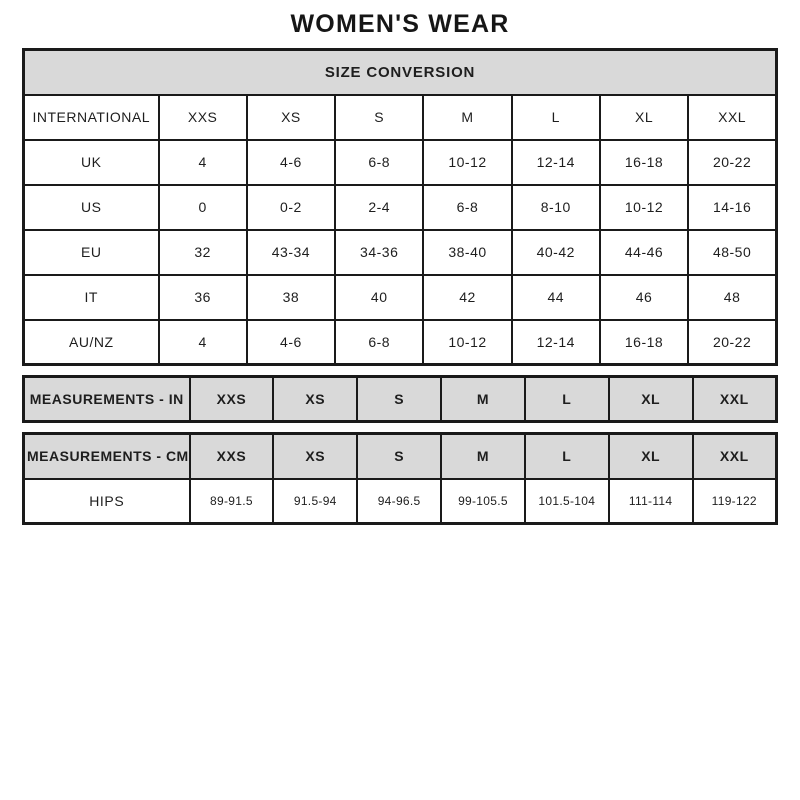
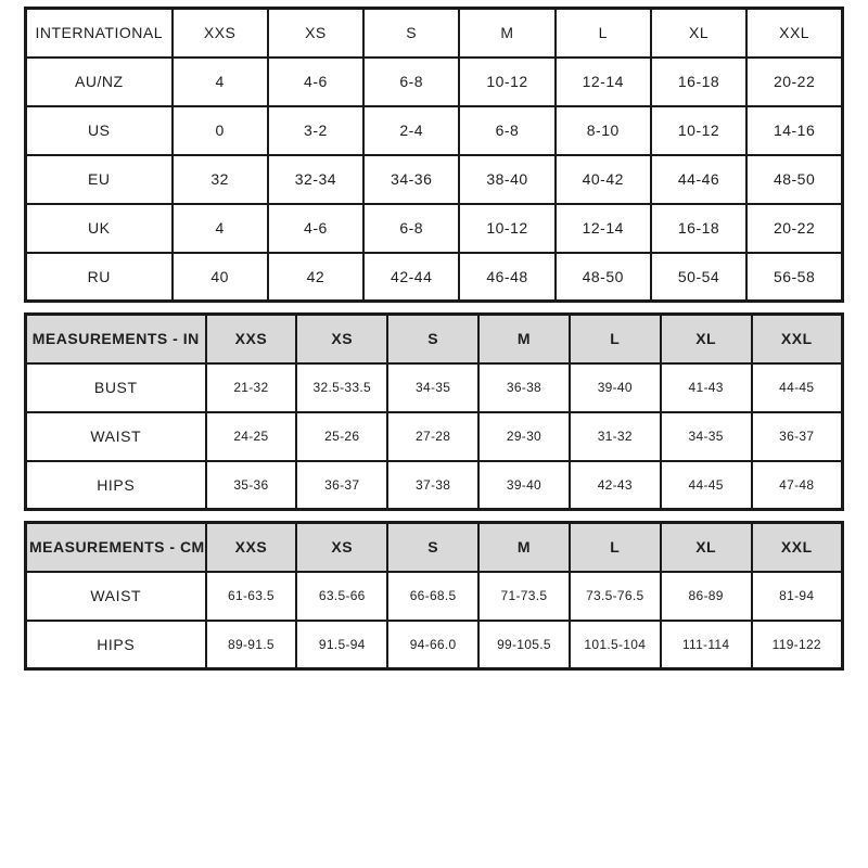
- WOMEN'S WEAR
- SIZE CONVERSION
  INTERNATIONAL	XXS	XS	S	M	L	XL	XXL
- UK	4	4-6	6-8	10-12	12-14	16-18	20-22
+ AU/NZ	4	4-6	6-8	10-12	12-14	16-18	20-22
- US	0	0-2	2-4	6-8	8-10	10-12	14-16
+ US	0	3-2	2-4	6-8	8-10	10-12	14-16
- EU	32	43-34	34-36	38-40	40-42	44-46	48-50
+ EU	32	32-34	34-36	38-40	40-42	44-46	48-50
- IT	36	38	40	42	44	46	48
- AU/NZ	4	4-6	6-8	10-12	12-14	16-18	20-22
+ UK	4	4-6	6-8	10-12	12-14	16-18	20-22
+ RU	40	42	42-44	46-48	48-50	50-54	56-58
  MEASUREMENTS - IN	XXS	XS	S	M	L	XL	XXL
+ BUST	21-32	32.5-33.5	34-35	36-38	39-40	41-43	44-45
+ WAIST	24-25	25-26	27-28	29-30	31-32	34-35	36-37
+ HIPS	35-36	36-37	37-38	39-40	42-43	44-45	47-48
  MEASUREMENTS - CM	XXS	XS	S	M	L	XL	XXL
+ WAIST	61-63.5	63.5-66	66-68.5	71-73.5	73.5-76.5	86-89	81-94
- HIPS	89-91.5	91.5-94	94-96.5	99-105.5	101.5-104	111-114	119-122
+ HIPS	89-91.5	91.5-94	94-66.0	99-105.5	101.5-104	111-114	119-122
